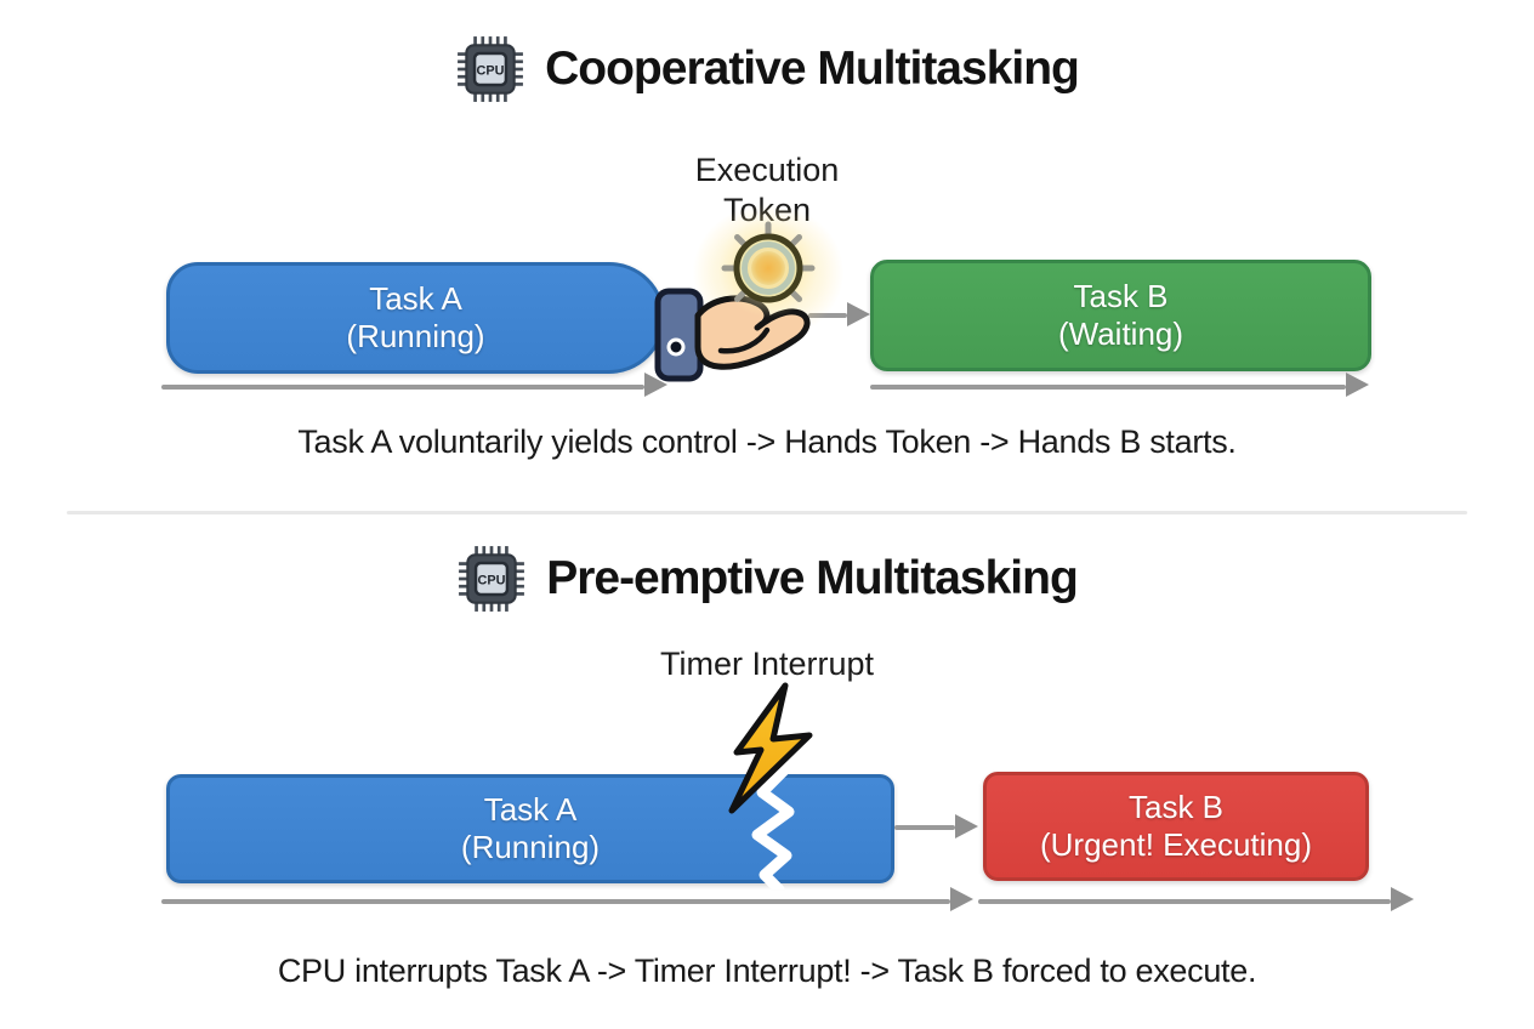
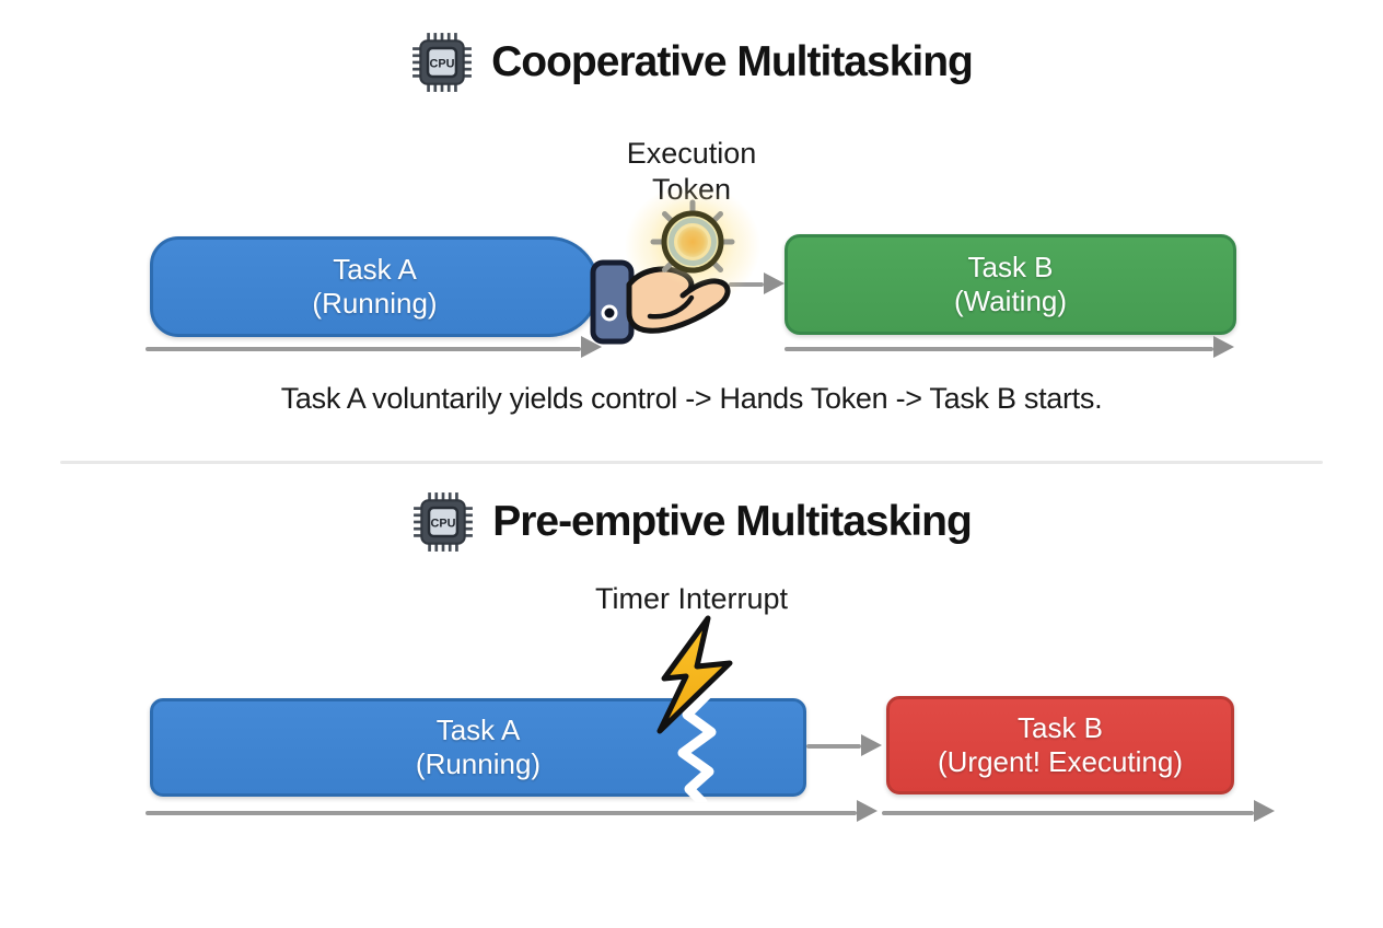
  CPU
  Cooperative Multitasking
  Task A
  (Running)
  Task B
  (Waiting)
- Task A voluntarily yields control -> Hands Token -> Hands B starts.
+ Task A voluntarily yields control -> Hands Token -> Task B starts.
  CPU
  Pre-emptive Multitasking
  Timer Interrupt
  Task A
  (Running)
  Task B
  (Urgent! Executing)
- CPU interrupts Task A -> Timer Interrupt! -> Task B forced to execute.
